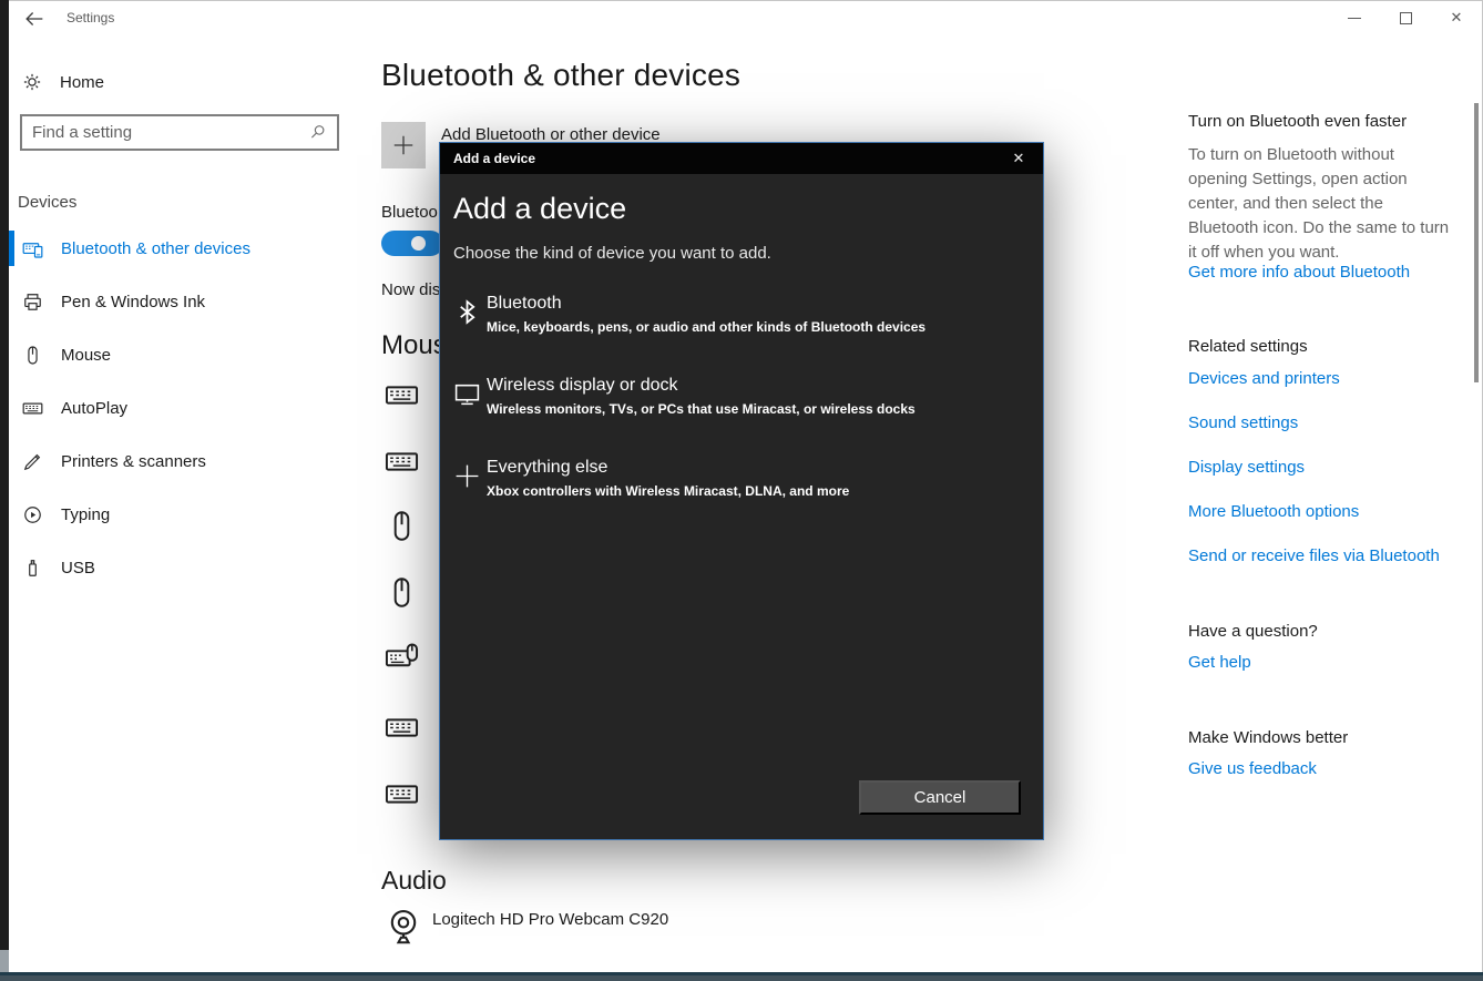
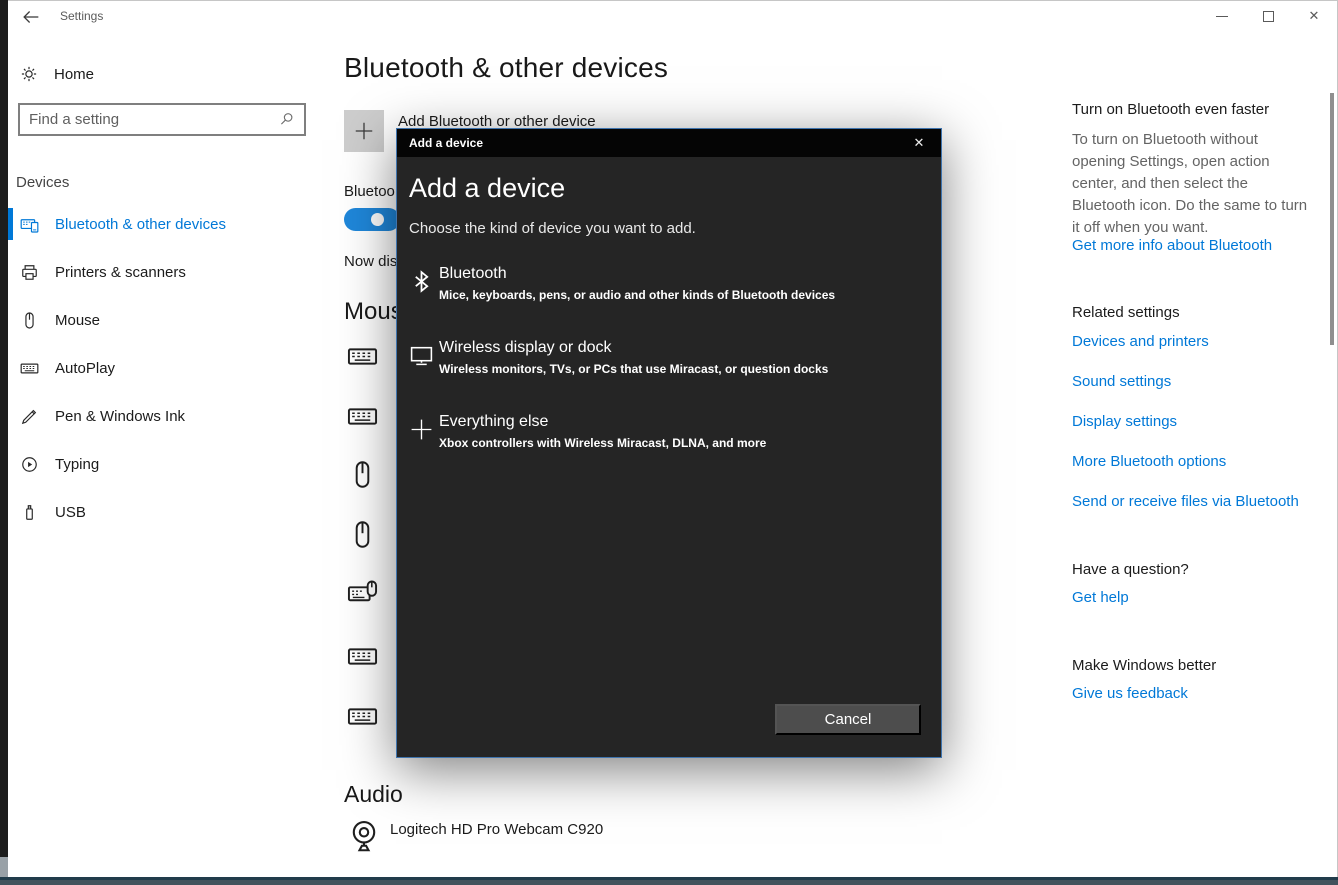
  Settings
  ✕
  Home
  Find a setting
  Devices
  Bluetooth & other devices
- Pen & Windows Ink
+ Printers & scanners
  Mouse
  AutoPlay
- Printers & scanners
+ Pen & Windows Ink
  Typing
  USB
  Bluetooth & other devices
  Add Bluetooth or other device
  Bluetoo
  Now dis
  Mou
  Audio
  Logitech HD Pro Webcam C920
  Turn on Bluetooth even faster
  To turn on Bluetooth without opening Settings, open action center, and then select the Bluetooth icon. Do the same to turn it off when you want.
  Get more info about Bluetooth
  Related settings
  Devices and printers
  Sound settings
  Display settings
  More Bluetooth options
  Send or receive files via Bluetooth
  Have a question?
  Get help
  Make Windows better
  Give us feedback
  Add a device
  ✕
  Add a device
  Choose the kind of device you want to add.
  Bluetooth
  Mice, keyboards, pens, or audio and other kinds of Bluetooth devices
  Wireless display or dock
- Wireless monitors, TVs, or PCs that use Miracast, or wireless docks
+ Wireless monitors, TVs, or PCs that use Miracast, or question docks
  Everything else
  Xbox controllers with Wireless Miracast, DLNA, and more
  Cancel
